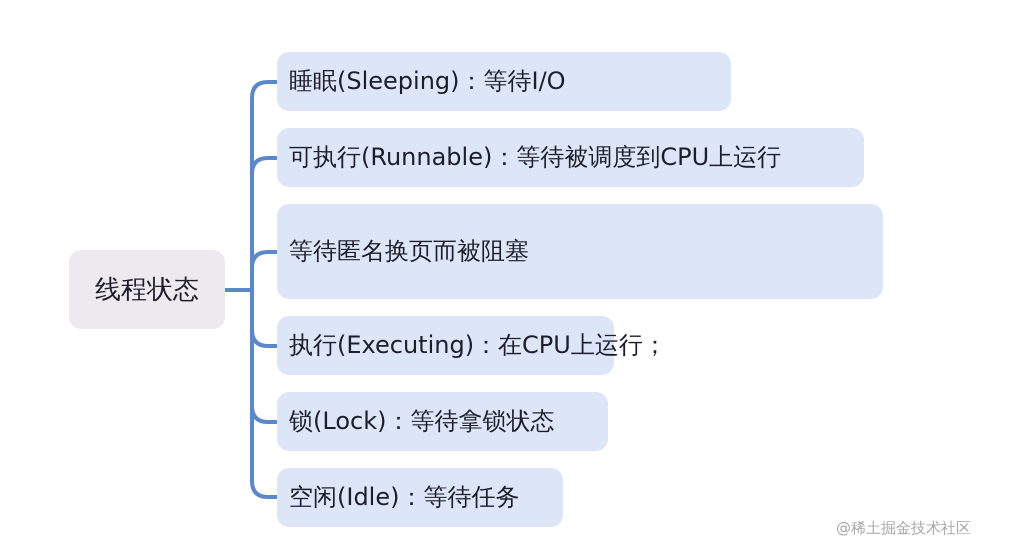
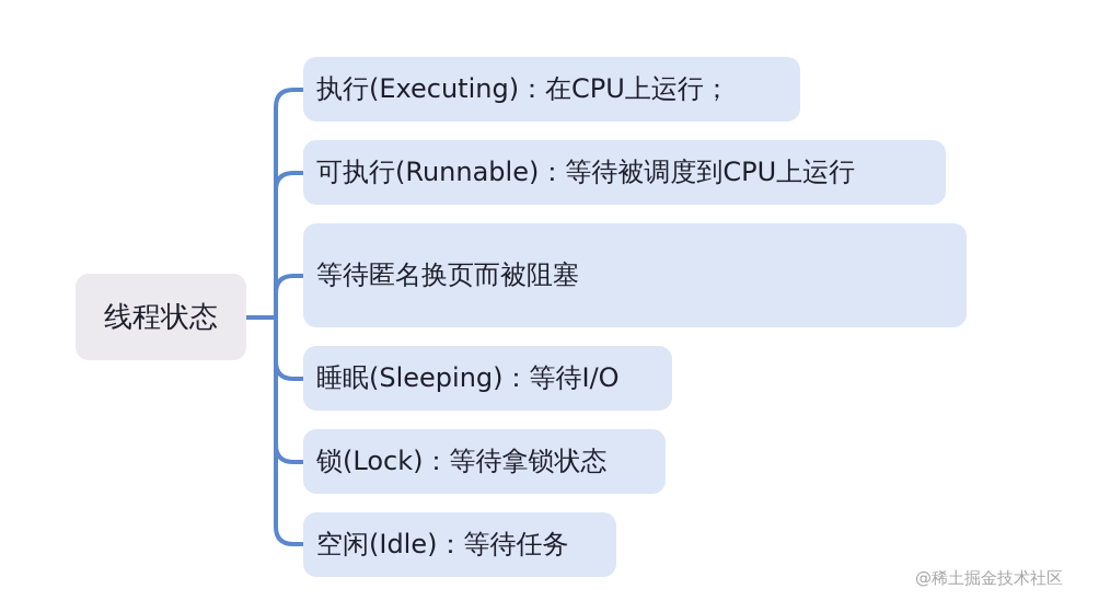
  线程状态
- 睡眠(Sleeping)：等待I/O
+ 执行(Executing)：在CPU上运行；
  可执行(Runnable)：等待被调度到CPU上运行
  等待匿名换页而被阻塞
- 执行(Executing)：在CPU上运行；
+ 睡眠(Sleeping)：等待I/O
  锁(Lock)：等待拿锁状态
  空闲(Idle)：等待任务
  @稀土掘金技术社区
